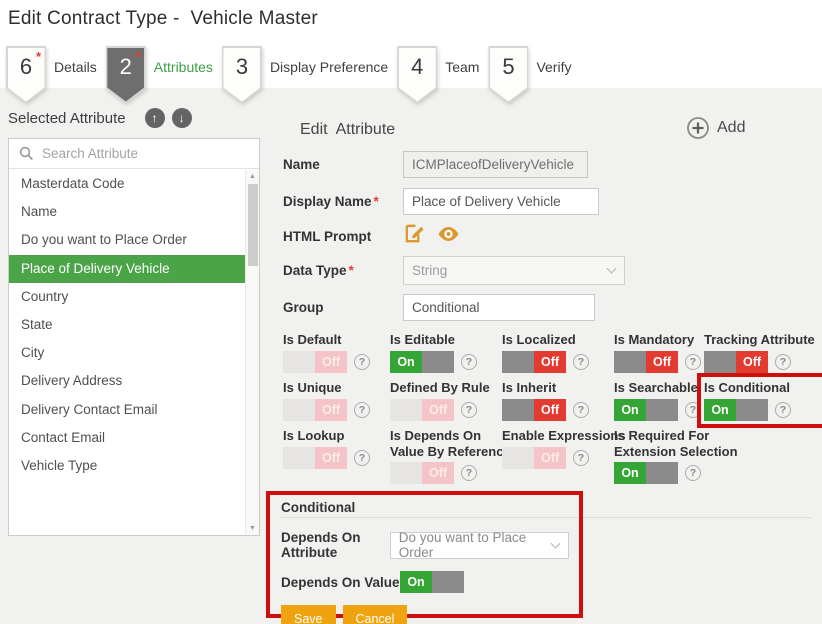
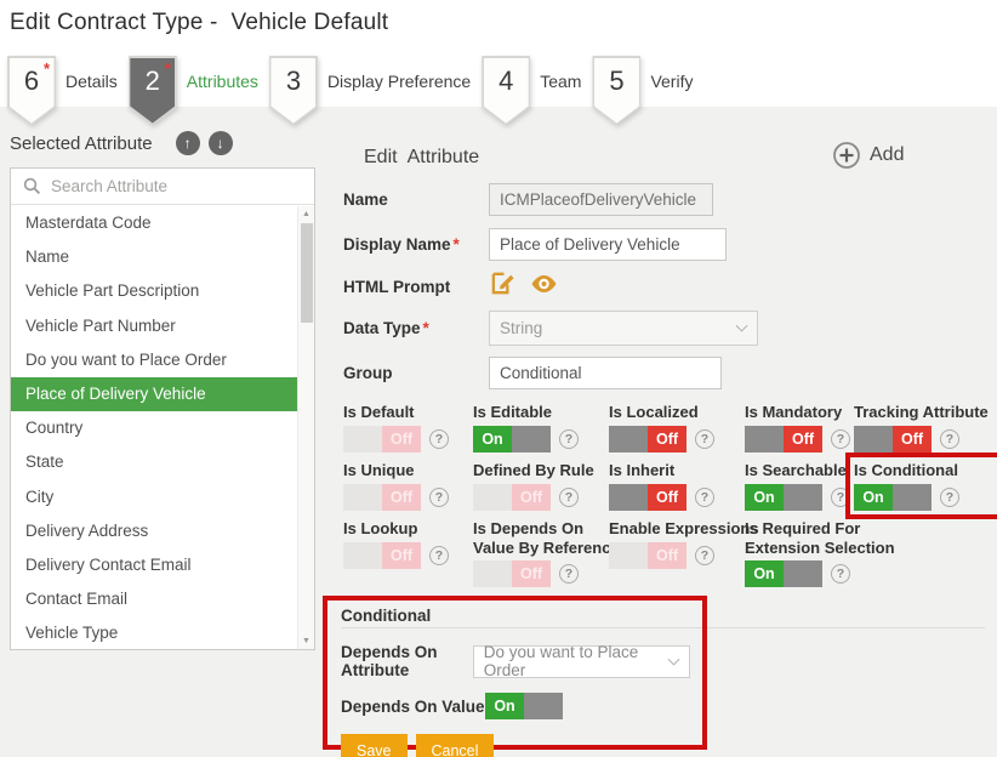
- Edit Contract Type - Vehicle Master
+ Edit Contract Type - Vehicle Default
  6
  *
  Details
  2
  *
  Attributes
  3
  Display Preference
  4
  Team
  5
  Verify
  Selected Attribute
  ↑
  ↓
  Search Attribute
  Masterdata Code
  Name
+ Vehicle Part Description
+ Vehicle Part Number
  Do you want to Place Order
  Place of Delivery Vehicle
  Country
  State
  City
  Delivery Address
  Delivery Contact Email
  Contact Email
  Vehicle Type
  Edit Attribute
  Add
  Name
  ICMPlaceofDeliveryVehicle
  Display Name *
  Place of Delivery Vehicle
  HTML Prompt
  Data Type *
  String
  Group
  Conditional
  Is Default
  Off
  ?
  Is Editable
  On
  ?
  Is Localized
  Off
  ?
  Is Mandatory
  Off
  ?
  Tracking Attribute
  Off
  ?
  Is Unique
  Off
  ?
  Defined By Rule
  Off
  ?
  Is Inherit
  Off
  ?
  Is Searchable
  On
  ?
  Is Conditional
  On
  ?
  Is Lookup
  Off
  ?
  Is Depends On
  Value By Referenc
  Off
  ?
  Enable Expressio
  Off
  ?
  Is Required For
  Extension Selection
  On
  ?
  Conditional
  Depends On Attribute
  Do you want to Place Order
  Depends On Value
  On
  Save
  Cancel
